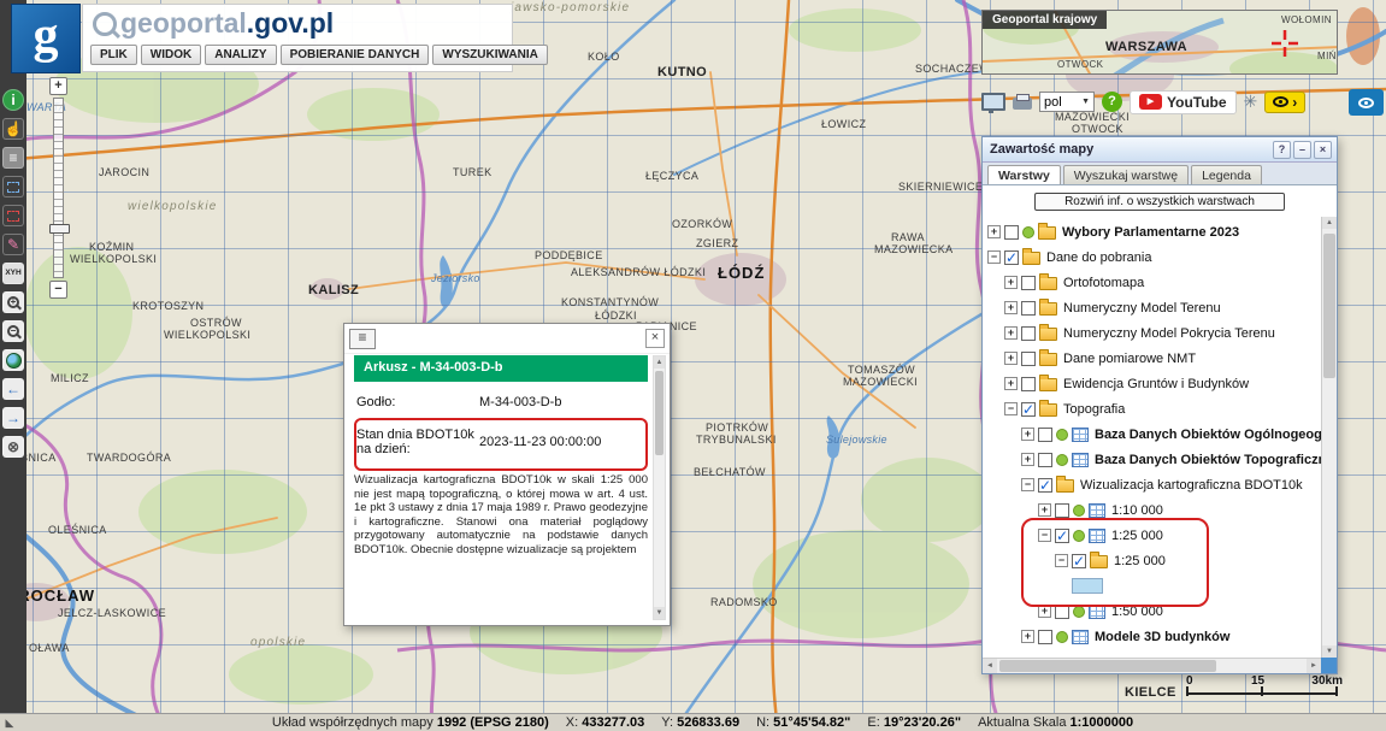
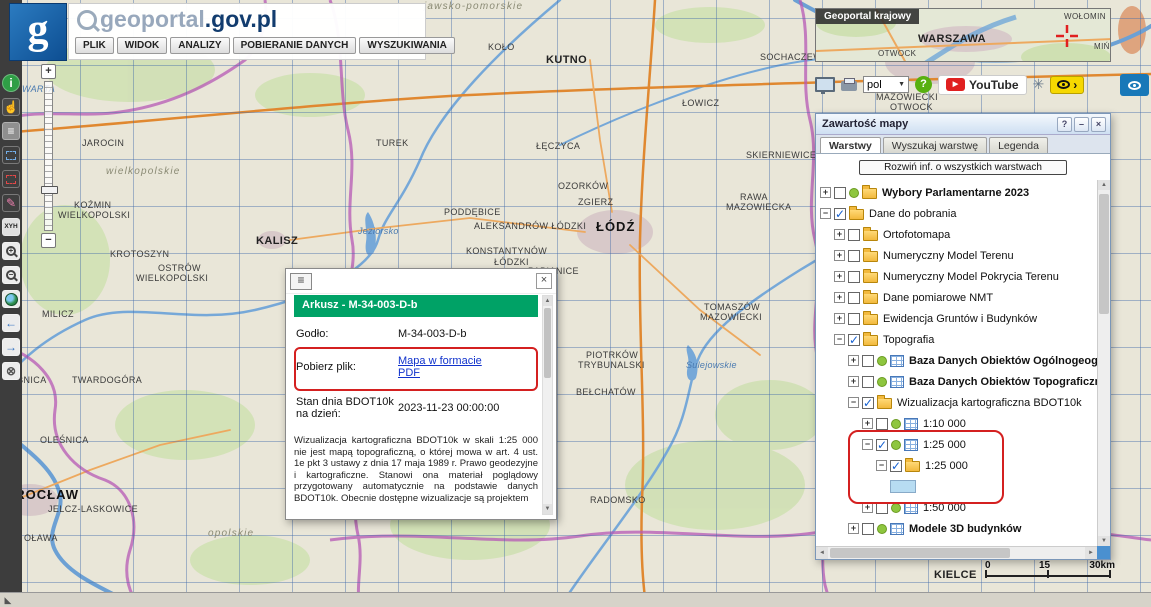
  awsko-pomorskie
  KOŁO
  KUTNO
  SOCHACZE
  ŁOWICZ
  MAZOWIECKI
  OTWOCK
  JAROCIN
  TUREK
  ŁĘCZYCA
  SKIERNIEWICE
  wielkopolskie
  OZORKÓW
  RAWA
  ZGIERZ
  KOŹMIN
  MAZOWIECKA
  PODDĘBICE
  WIELKOPOLSKI
  ALEKSANDRÓW ŁÓDZKI
  ŁÓDŹ
  Jeziorsko
  KALISZ
  KONSTANTYNÓW
  KROTOSZYN
  ŁÓDZKI
  OSTRÓW
  WIELKOPOLSKI
  TOMASZÓW
  MILICZ
  MAZOWIECKI
  PIOTRKÓW
  TRYBUNALSKI
  Sulejowskie
  TWARDOGÓRA
  BEŁCHATÓW
  OLEŚNICA
  OCŁAW
  RADOMSKO
  JELCZ-LASKOWICE
  opolskie
  OŁAWA
  KIELCE
  i
  ☝
  ≡
  ✎
  +
  −
  ←
  →
  ⊗
  +
  −
  g
  geoportal
  .gov.pl
  PLIK
  WIDOK
  ANALIZY
  POBIERANIE DANYCH
  WYSZUKIWANIA
  Geoportal krajowy
  WOŁOMIN
  WARSZAWA
  OTWOCK
  pol
  ?
  YouTube
  ✳
  ›
  ≡
  ×
  Arkusz - M-34-003-D-b
  Godło:
  M-34-003-D-b
+ Pobierz plik:
+ Mapa w formacie PDF
  Stan dnia BDOT10k na dzień:
  2023-11-23 00:00:00
  Wizualizacja kartograficzna BDOT10k w skali 1:25 000 nie jest mapą topograficzną, o której mowa w art. 4 ust. 1e pkt 3 ustawy z dnia 17 maja 1989 r. Prawo geodezyjne i kartograficzne. Stanowi ona materiał poglądowy przygotowany automatycznie na podstawie danych BDOT10k. Obecnie dostępne wizualizacje są projektem
  Zawartość mapy
  ?
  –
  ×
  Warstwy
  Wyszukaj warstwę
  Legenda
  Rozwiń inf. o wszystkich warstwach
  +
  Wybory Parlamentarne 2023
  −
  Dane do pobrania
  +
  Ortofotomapa
  +
  Numeryczny Model Terenu
  +
  Numeryczny Model Pokrycia Terenu
  +
  Dane pomiarowe NMT
  +
  Ewidencja Gruntów i Budynków
  −
  Topografia
  +
  Baza Danych Obiektów Ogólnogeog
  +
  Baza Danych Obiektów Topograficz
  −
  Wizualizacja kartograficzna BDOT10k
  +
  1:10 000
  −
  1:25 000
  −
  1:25 000
  +
  1:50 000
  +
  Modele 3D budynków
  0
  15
  30km
  ◣
- Układ współrzędnych mapy 1992 (EPSG 2180)
- X: 433277.03
- Y: 526833.69
- N: 51°45'54.82"
- E: 19°23'20.26"
- Aktualna Skala 1:1000000
